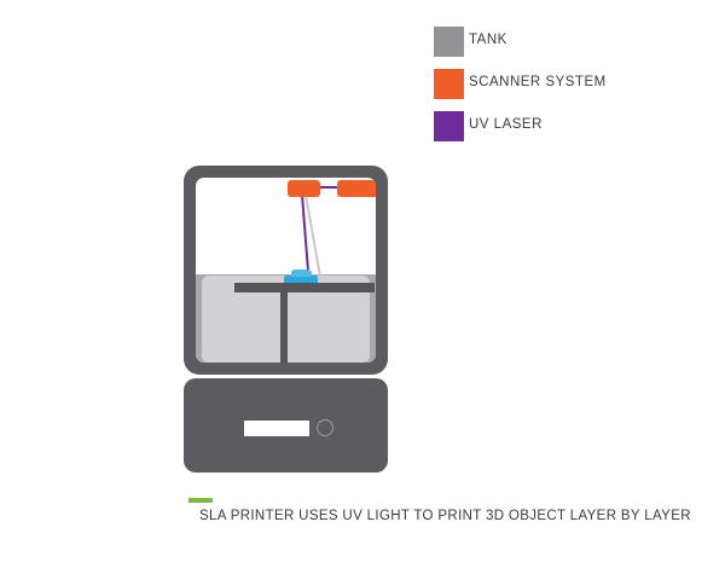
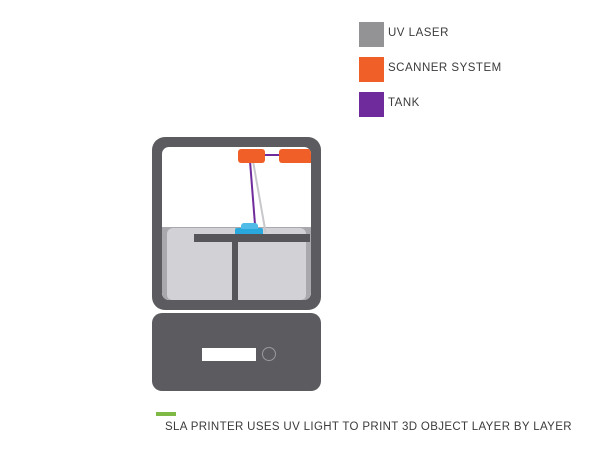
- TANK
+ UV LASER
  SCANNER SYSTEM
- UV LASER
+ TANK
  SLA PRINTER USES UV LIGHT TO PRINT 3D OBJECT LAYER BY LAYER
